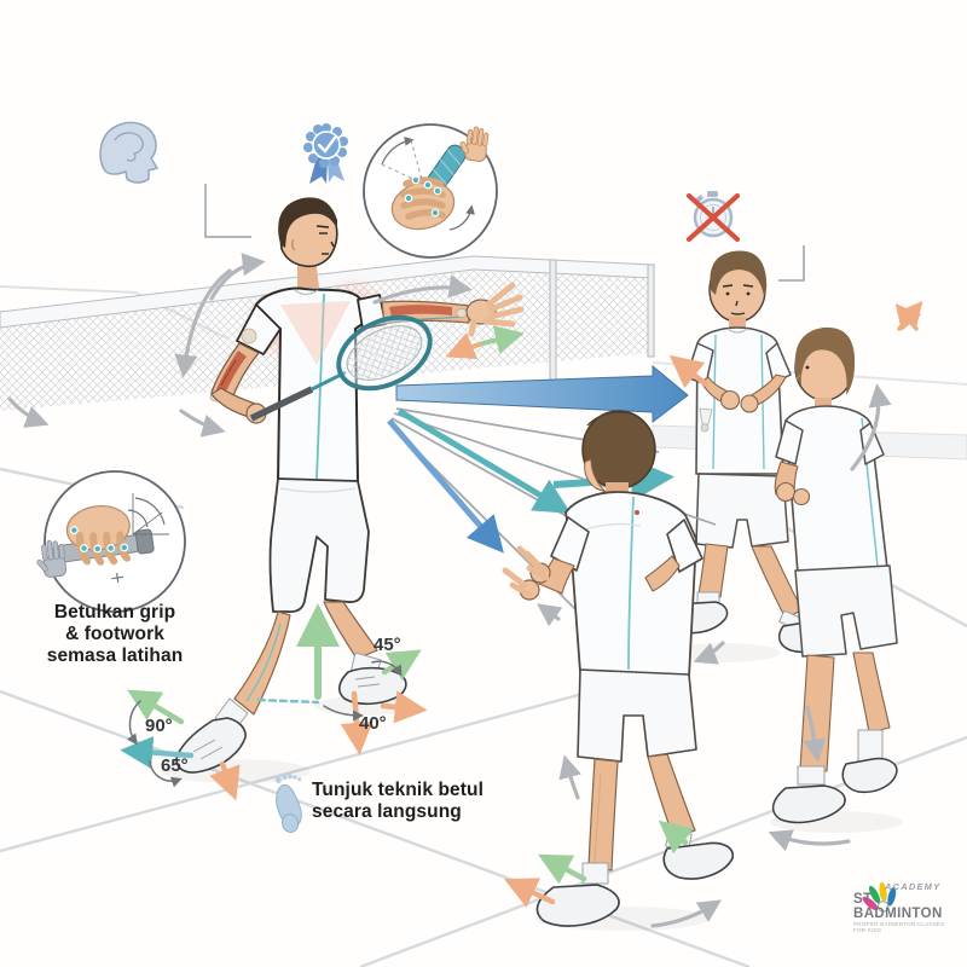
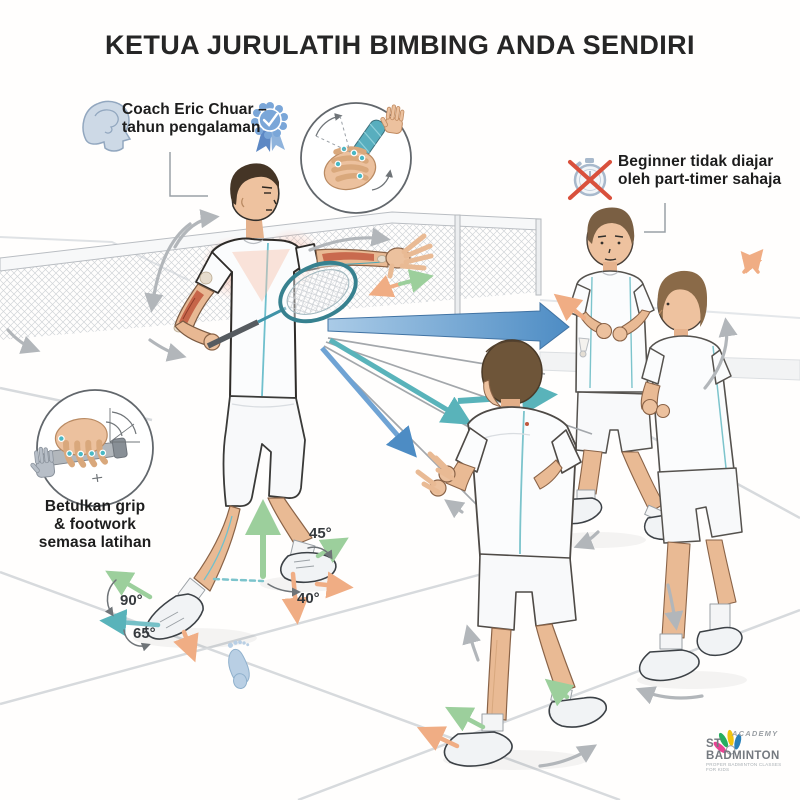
+ KETUA JURULATIH BIMBING ANDA SENDIRI
+ Coach Eric Chuar –
+ tahun pengalaman
+ Beginner tidak diajar
+ oleh part-timer sahaja
  Betulkan grip
  & footwork
  semasa latihan
- Tunjuk teknik betul
- secara langsung
  45°
  40°
  90°
  65°
  ACADEMY
  ST BADMINTON
